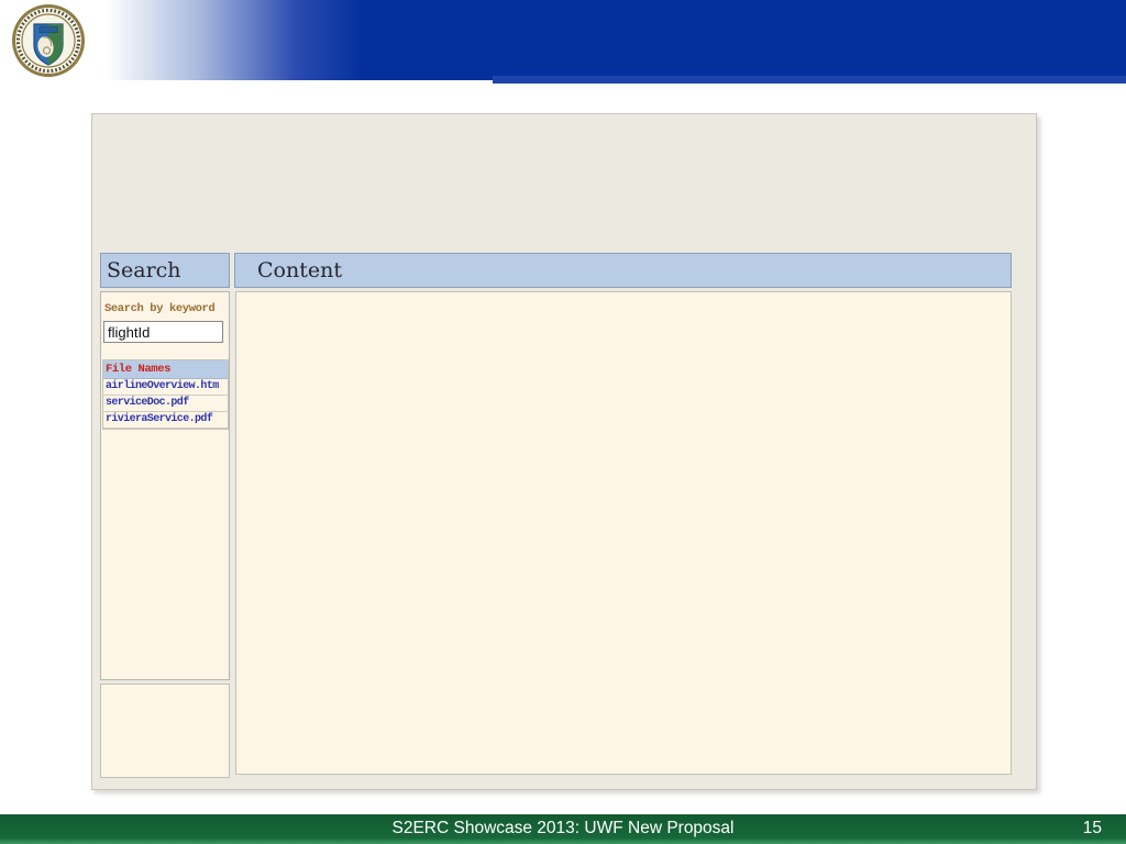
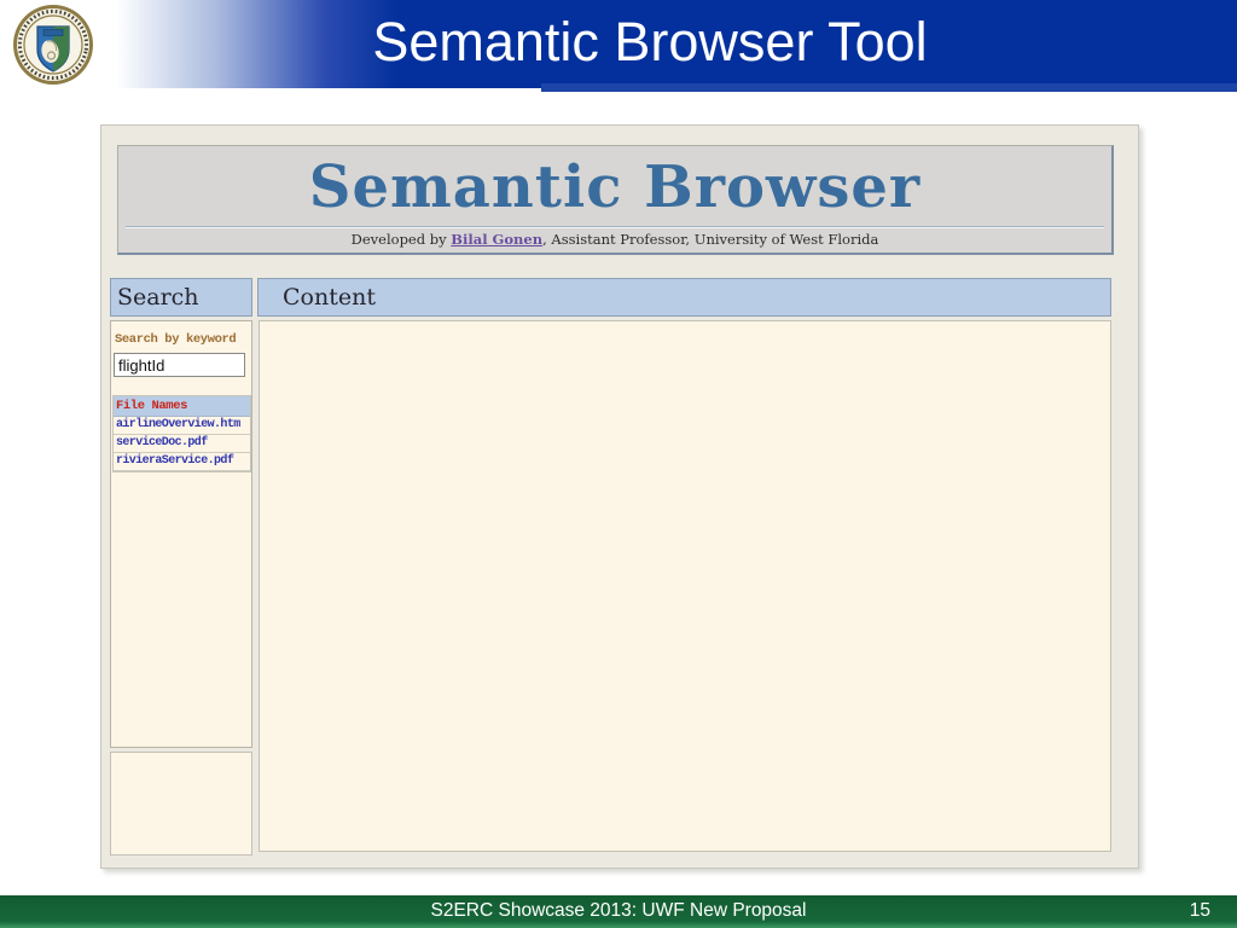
+ Semantic Browser Tool
+ Semantic Browser
+ Developed by Bilal Gonen, Assistant Professor, University of West Florida
  Search
  Content
  Search by keyword
  flightId
  File Names
  airlineOverview.htm
  serviceDoc.pdf
  rivieraService.pdf
  S2ERC Showcase 2013: UWF New Proposal
  15
